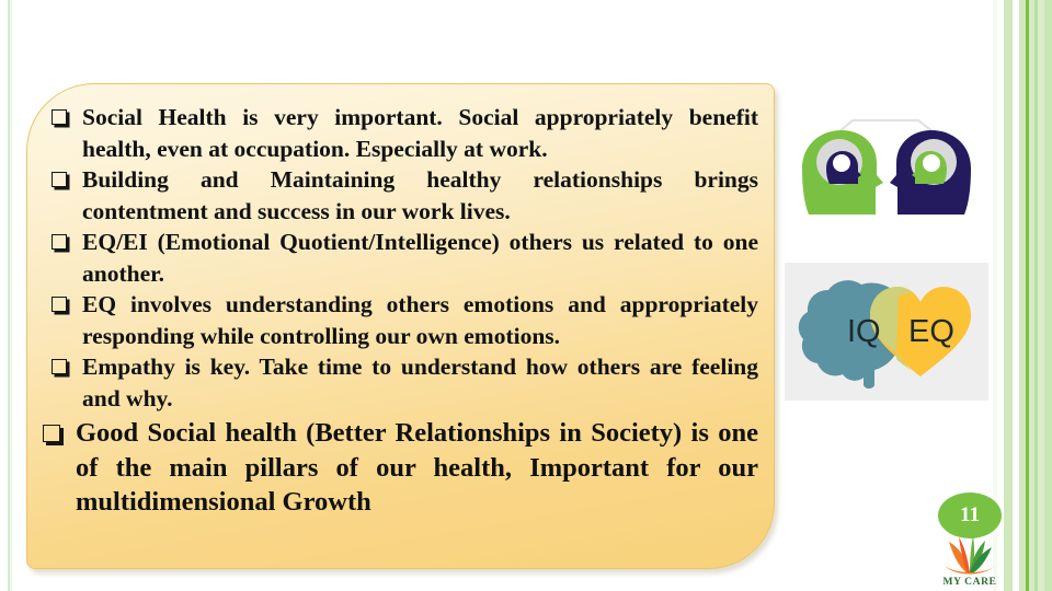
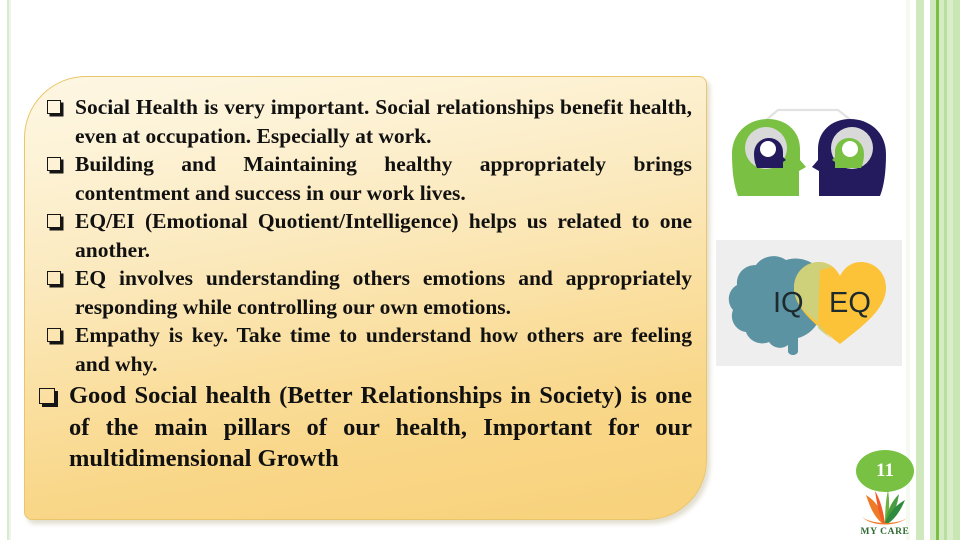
- Social Health is very important. Social appropriately benefit health, even at occupation. Especially at work.
+ Social Health is very important. Social relationships benefit health, even at occupation. Especially at work.
- Building and Maintaining healthy relationships brings contentment and success in our work lives.
+ Building and Maintaining healthy appropriately brings contentment and success in our work lives.
- EQ/EI (Emotional Quotient/Intelligence) others us related to one another.
+ EQ/EI (Emotional Quotient/Intelligence) helps us related to one another.
  EQ involves understanding others emotions and appropriately responding while controlling our own emotions.
  Empathy is key. Take time to understand how others are feeling and why.
  Good Social health (Better Relationships in Society) is one of the main pillars of our health, Important for our multidimensional Growth
  IQ
  EQ
  11
  MY CARE
